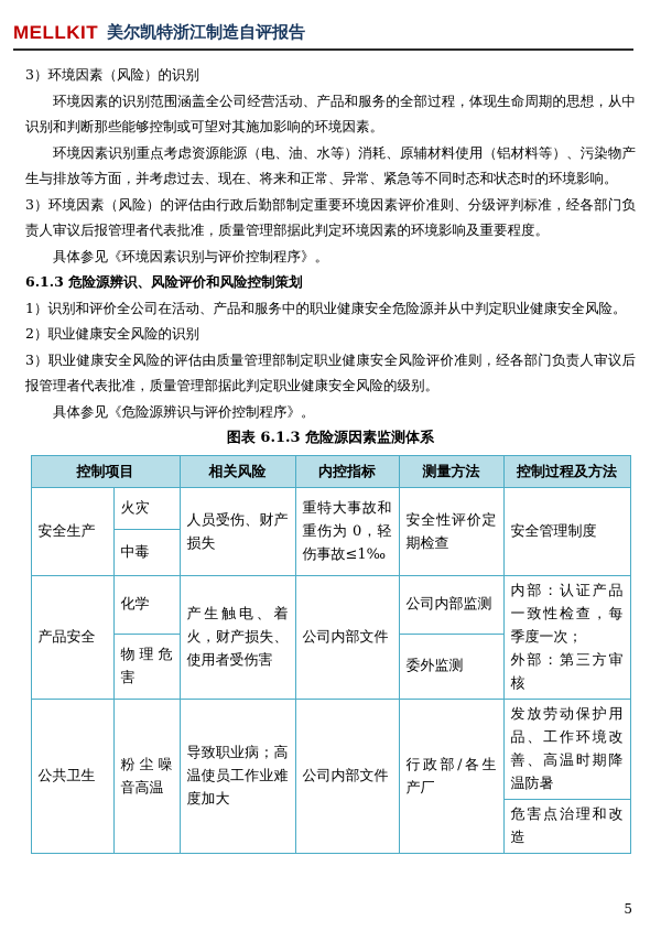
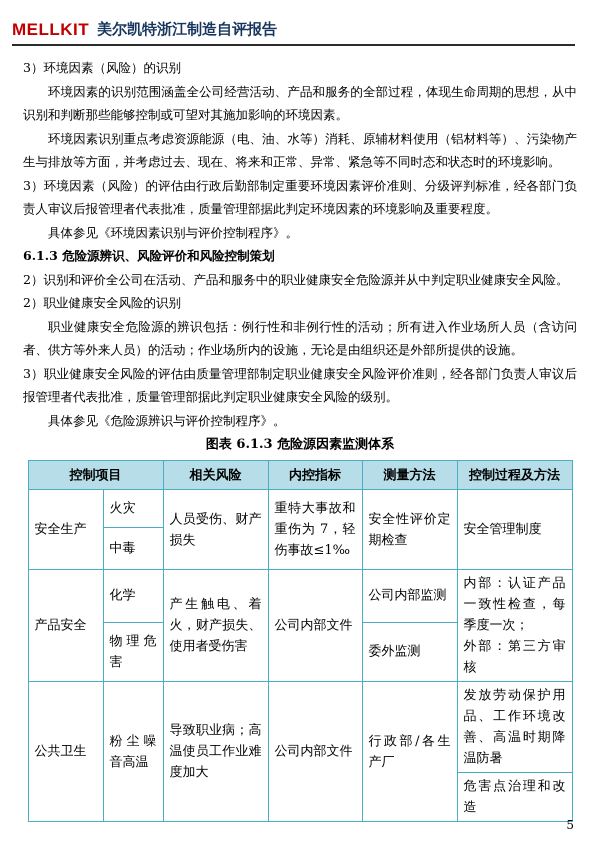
  MELLKIT
  美尔凯特浙江制造自评报告
  3）环境因素（风险）的识别
  环境因素的识别范围涵盖全公司经营活动、产品和服务的全部过程，体现生命周期的思想，从中识别和判断那些能够控制或可望对其施加影响的环境因素。
  环境因素识别重点考虑资源能源（电、油、水等）消耗、原辅材料使用（铝材料等）、污染物产生与排放等方面，并考虑过去、现在、将来和正常、异常、紧急等不同时态和状态时的环境影响。
  3）环境因素（风险）的评估由行政后勤部制定重要环境因素评价准则、分级评判标准，经各部门负责人审议后报管理者代表批准，质量管理部据此判定环境因素的环境影响及重要程度。
  具体参见《环境因素识别与评价控制程序》。
  6.1.3 危险源辨识、风险评价和风险控制策划
- 1）识别和评价全公司在活动、产品和服务中的职业健康安全危险源并从中判定职业健康安全风险。
+ 2）识别和评价全公司在活动、产品和服务中的职业健康安全危险源并从中判定职业健康安全风险。
  2）职业健康安全风险的识别
+ 职业健康安全危险源的辨识包括：例行性和非例行性的活动；所有进入作业场所人员（含访问者、供方等外来人员）的活动；作业场所内的设施，无论是由组织还是外部所提供的设施。
  3）职业健康安全风险的评估由质量管理部制定职业健康安全风险评价准则，经各部门负责人审议后报管理者代表批准，质量管理部据此判定职业健康安全风险的级别。
  具体参见《危险源辨识与评价控制程序》。
  图表 6.1.3 危险源因素监测体系
  控制项目	相关风险	内控指标	测量方法	控制过程及方法
- 安全生产	火灾	人员受伤、财产损失	重特大事故和重伤为 0，轻伤事故≤1‰	安全性评价定期检查	安全管理制度
+ 安全生产	火灾	人员受伤、财产损失	重特大事故和重伤为 7，轻伤事故≤1‰	安全性评价定期检查	安全管理制度
  中毒
  产品安全	化学	产生触电、着火，财产损失、使用者受伤害	公司内部文件	公司内部监测	内部：认证产品一致性检查，每季度一次； 外部：第三方审核
  物理危害	委外监测
  公共卫生	粉尘噪音高温	导致职业病；高温使员工作业难度加大	公司内部文件	行政部/各生产厂	发放劳动保护用品、工作环境改善、高温时期降温防暑
  危害点治理和改造
  5
